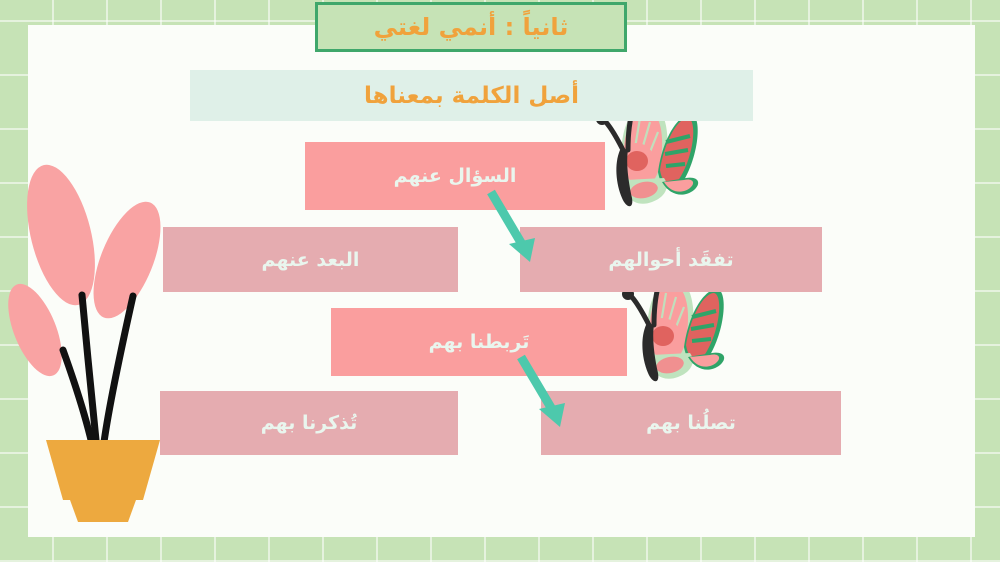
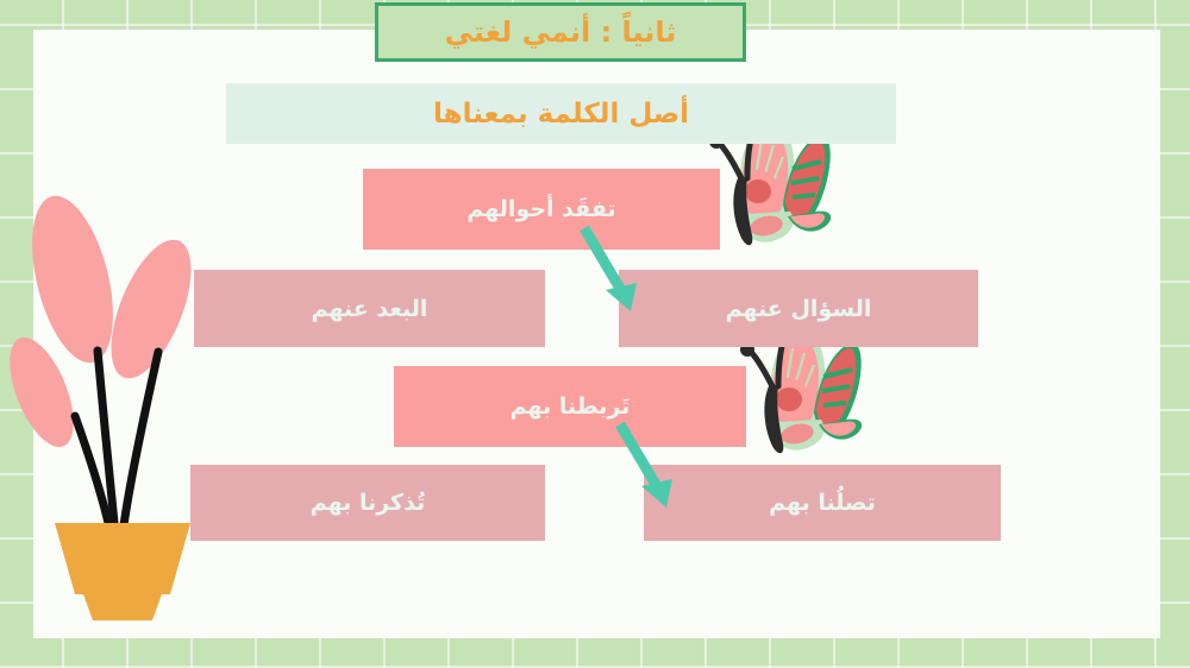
- السؤال عنهم
+ تفقَد أحوالهم
  البعد عنهم
- تفقَد أحوالهم
+ السؤال عنهم
  تَربطنا بهم
  تُذكرنا بهم
  تصلُنا بهم
  أصل الكلمة بمعناها
  ثانياً : أنمي لغتي
